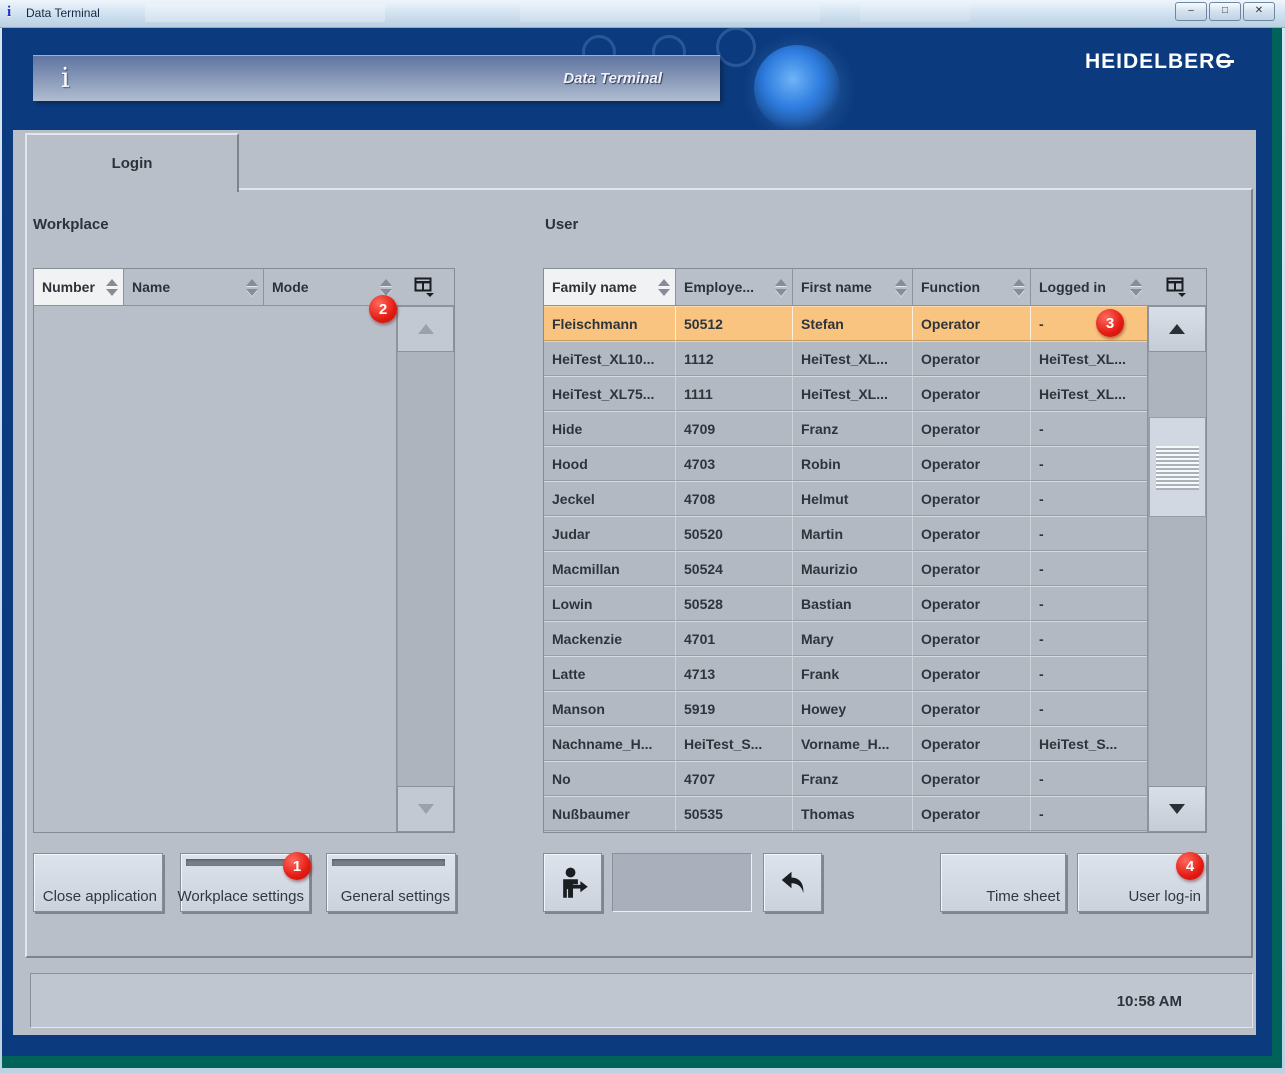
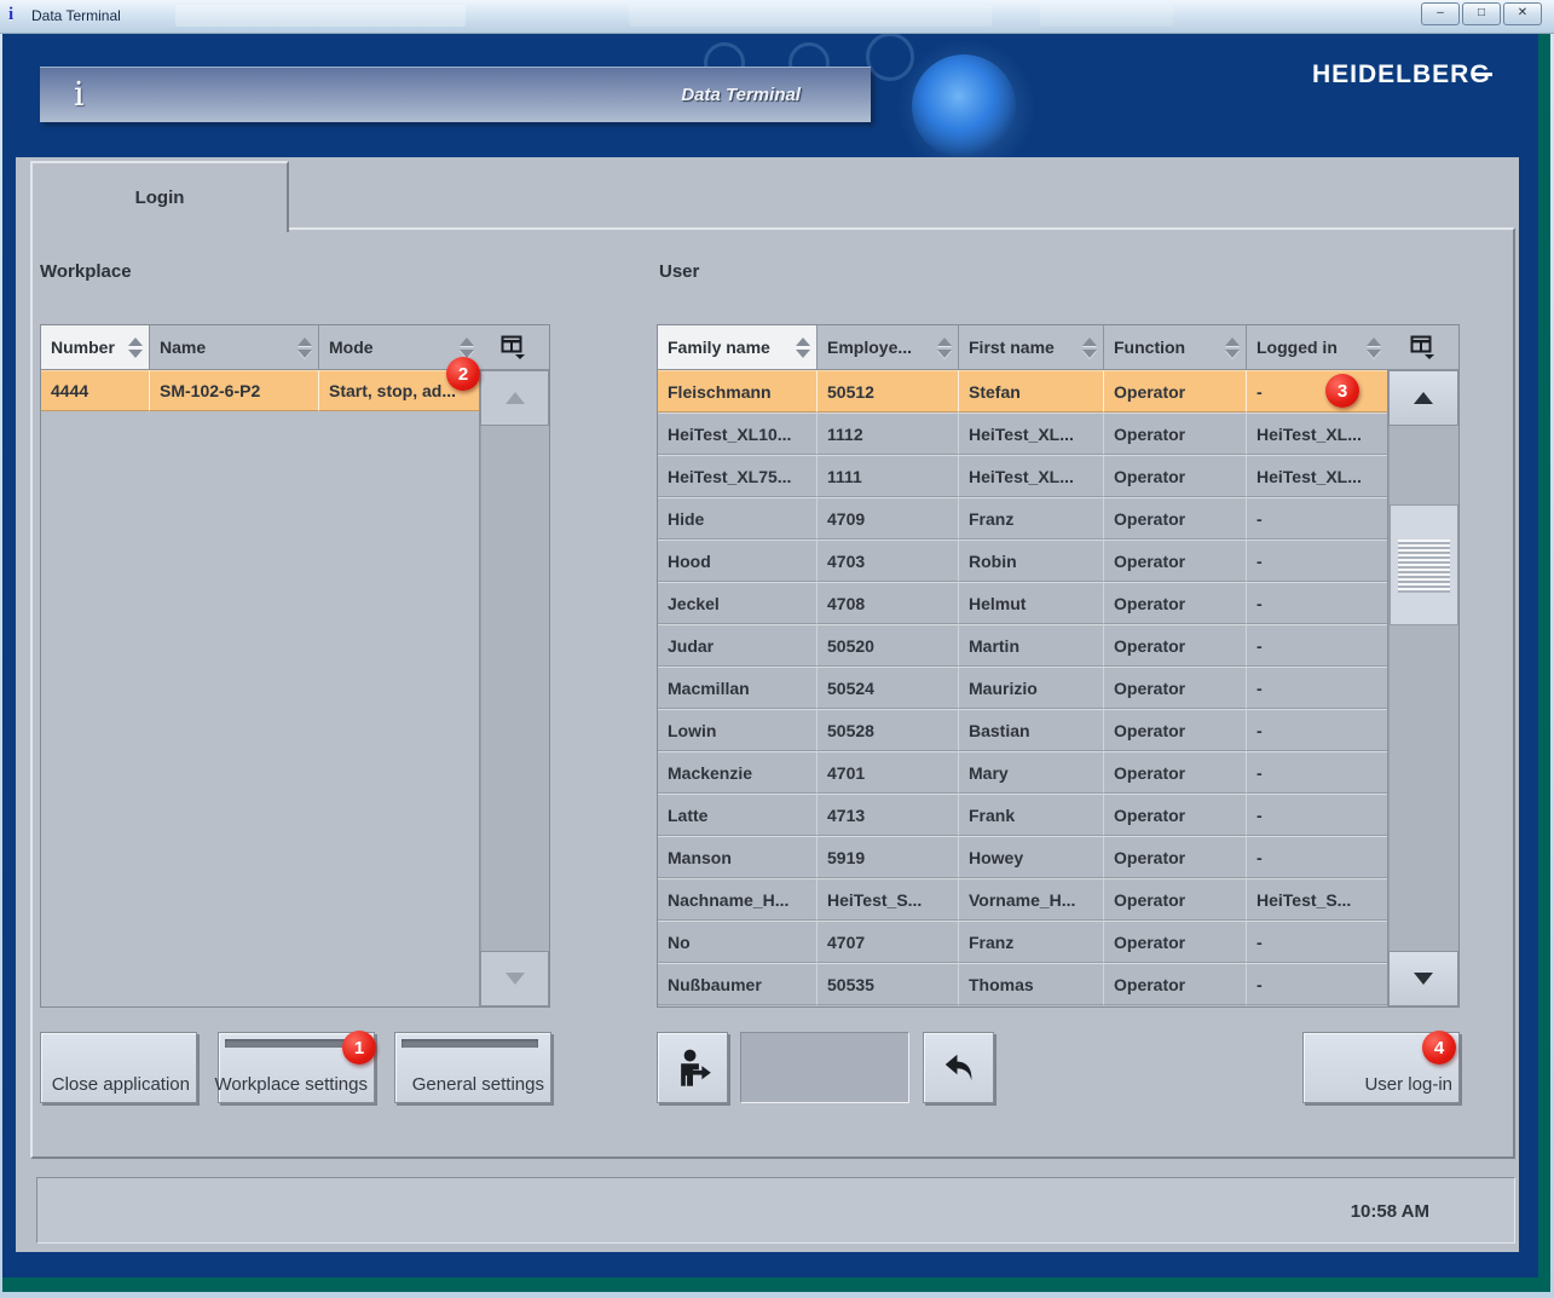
  i
  Data Terminal
  –
  □
  ✕
  i
  Data Terminal
  HEIDELBER
  Login
  Workplace
  User
  Number
  Name
  Mode
+ 4444
+ SM-102-6-P2
+ Start, stop, ad...
  Family name
  Employe...
  First name
  Function
  Logged in
  Fleischmann
  50512
  Stefan
  Operator
  -
  HeiTest_XL10...
  1112
  HeiTest_XL...
  Operator
  HeiTest_XL...
  HeiTest_XL75...
  1111
  HeiTest_XL...
  Operator
  HeiTest_XL...
  Hide
  4709
  Franz
  Operator
  -
  Hood
  4703
  Robin
  Operator
  -
  Jeckel
  4708
  Helmut
  Operator
  -
  Judar
  50520
  Martin
  Operator
  -
  Macmillan
  50524
  Maurizio
  Operator
  -
  Lowin
  50528
  Bastian
  Operator
  -
  Mackenzie
  4701
  Mary
  Operator
  -
  Latte
  4713
  Frank
  Operator
  -
  Manson
  5919
  Howey
  Operator
  -
  Nachname_H...
  HeiTest_S...
  Vorname_H...
  Operator
  HeiTest_S...
  No
  4707
  Franz
  Operator
  -
  Nußbaumer
  50535
  Thomas
  Operator
  -
  Close application
  Workplace settings
  General settings
- Time sheet
  User log-in
  10:58 AM
  1
  2
  3
  4
